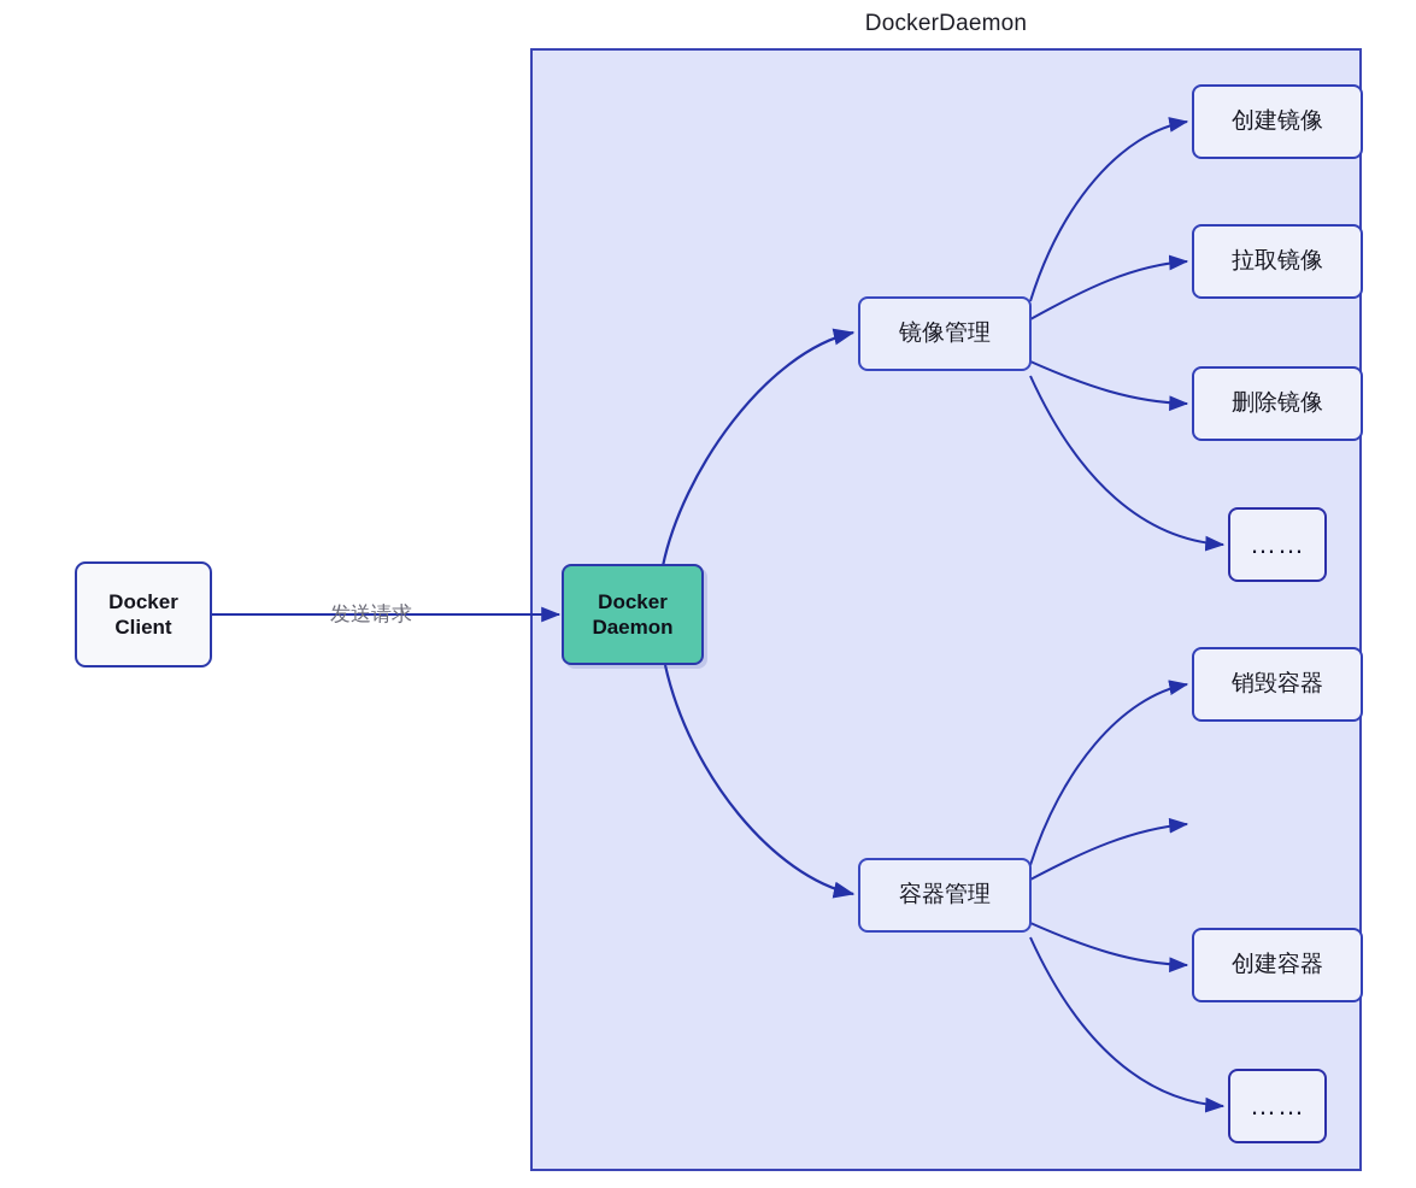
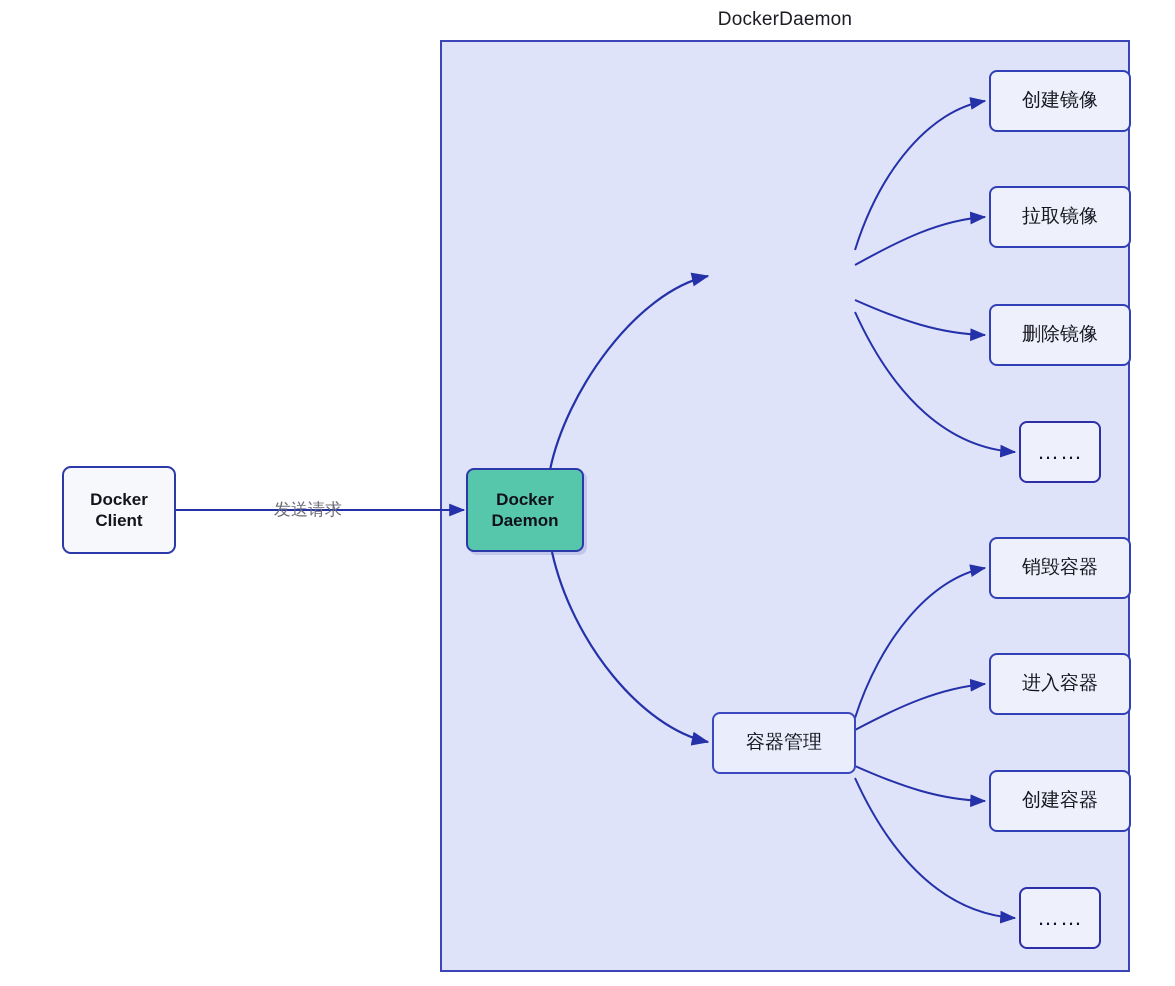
  DockerDaemon
  发送请求
  Docker
  Client
  Docker
  Daemon
- 镜像管理
  容器管理
  创建镜像
  拉取镜像
  删除镜像
  ……
  销毁容器
+ 进入容器
  创建容器
  ……
